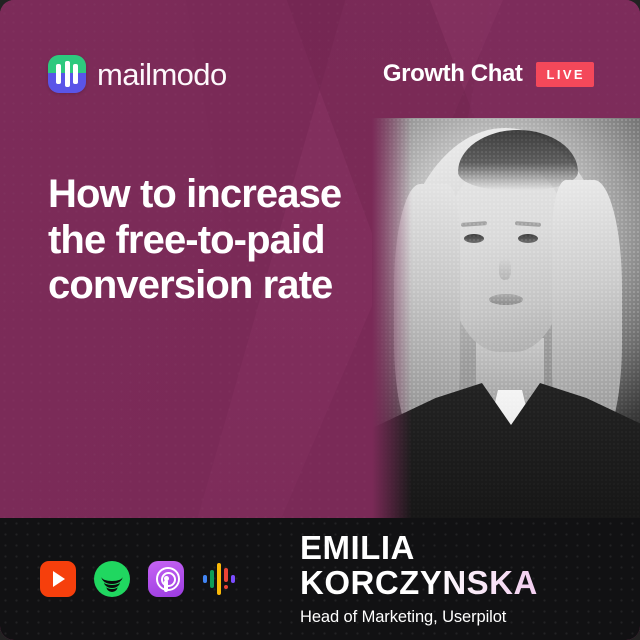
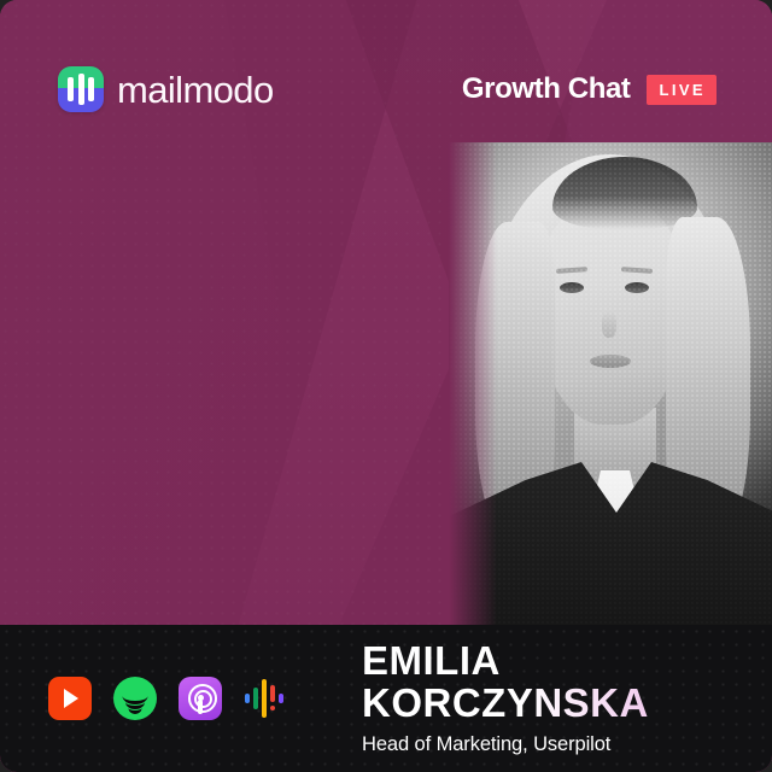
  mailmodo
  Growth Chat
  LIVE
- How to increase
- the free-to-paid
- conversion rate
  EMILIA KORCZYNSKA
  Head of Marketing, Userpilot
